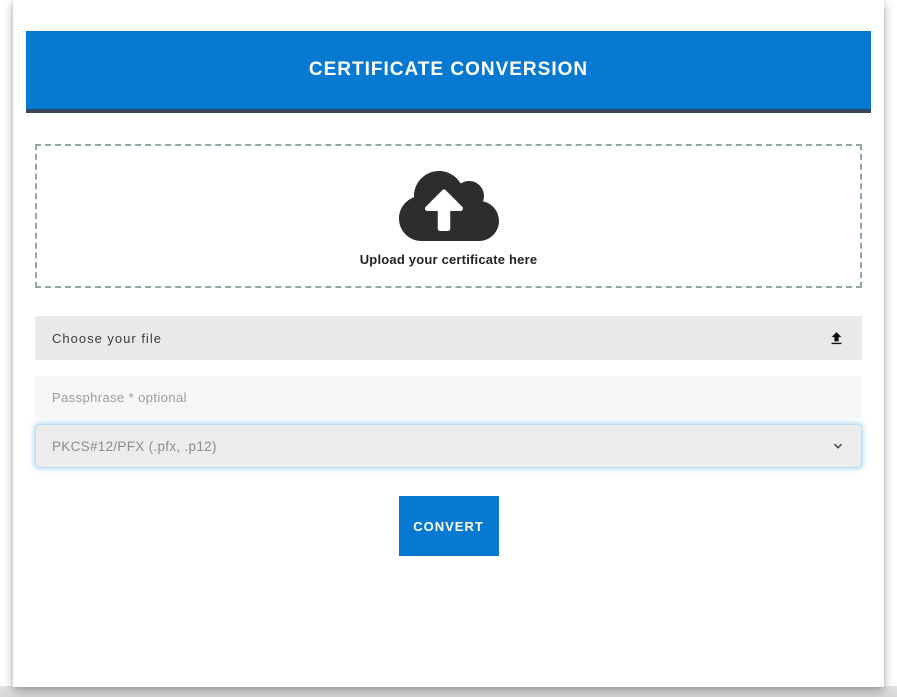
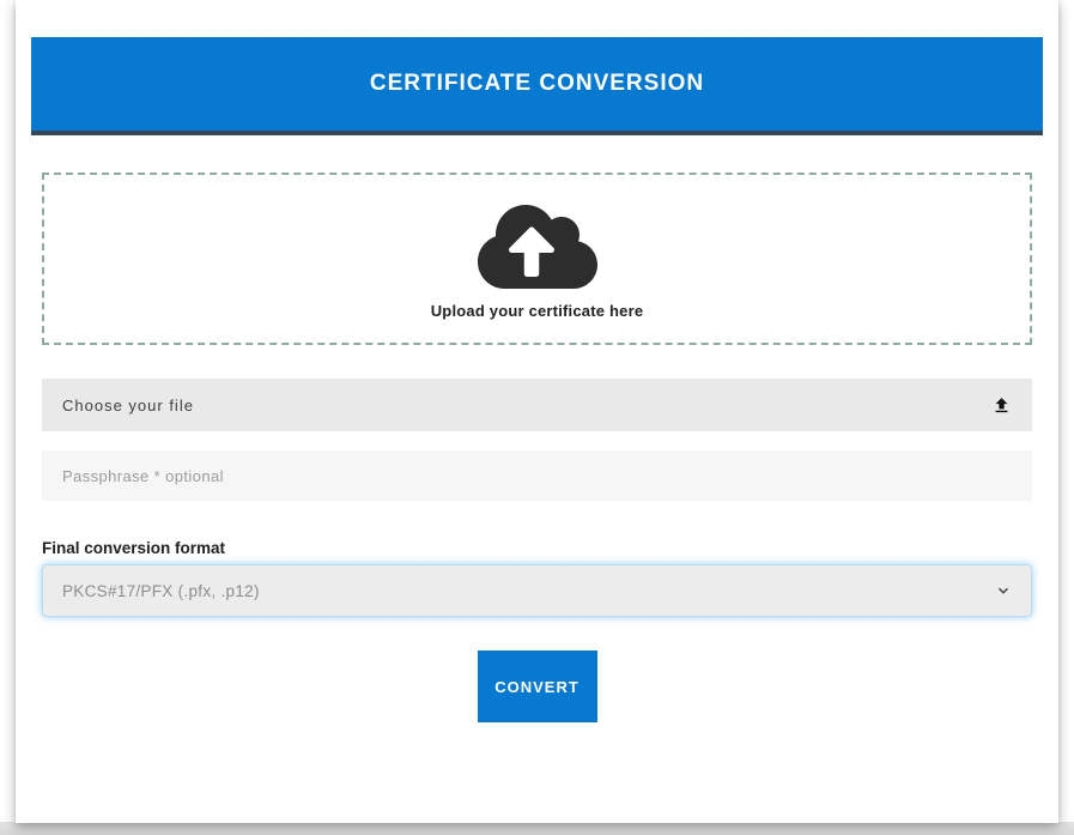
  CERTIFICATE CONVERSION
  Upload your certificate here
  Choose your file
  Passphrase * optional
+ Final conversion format
- PKCS#12/PFX (.pfx, .p12)
+ PKCS#17/PFX (.pfx, .p12)
  CONVERT
